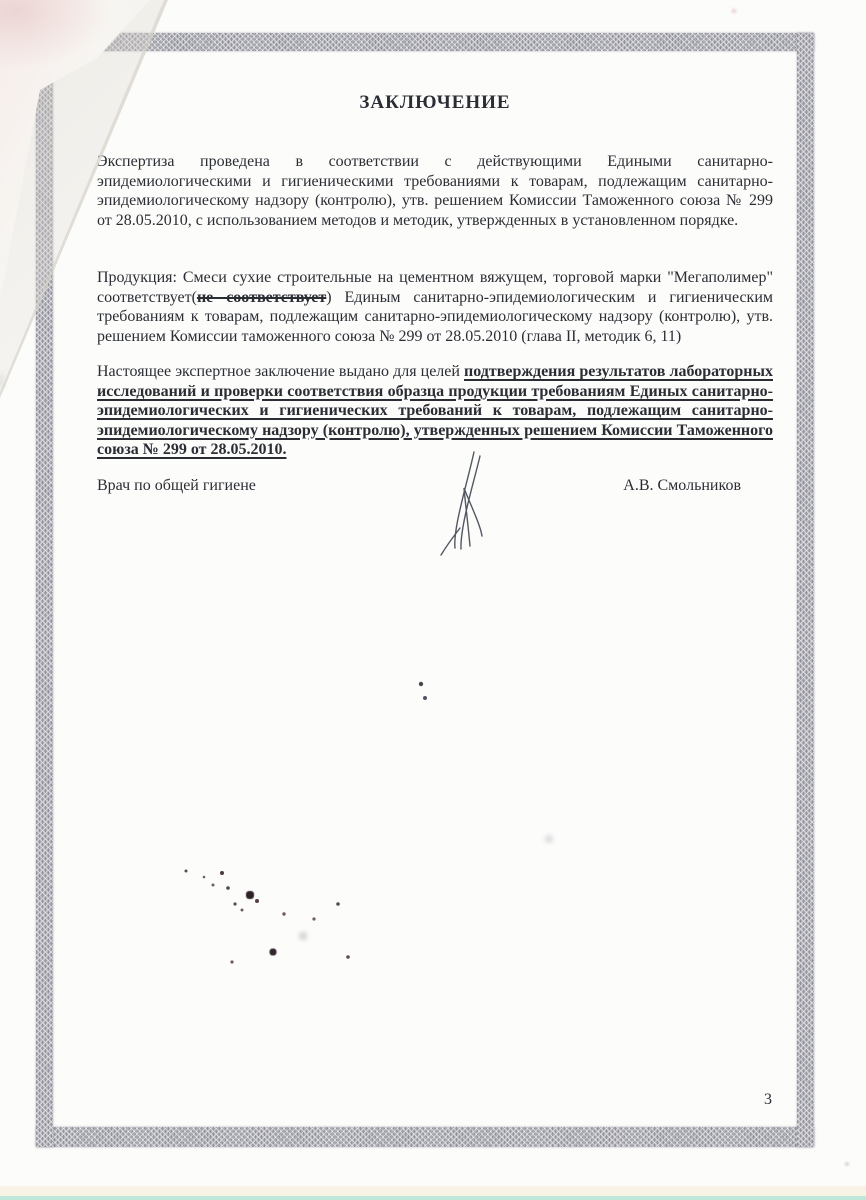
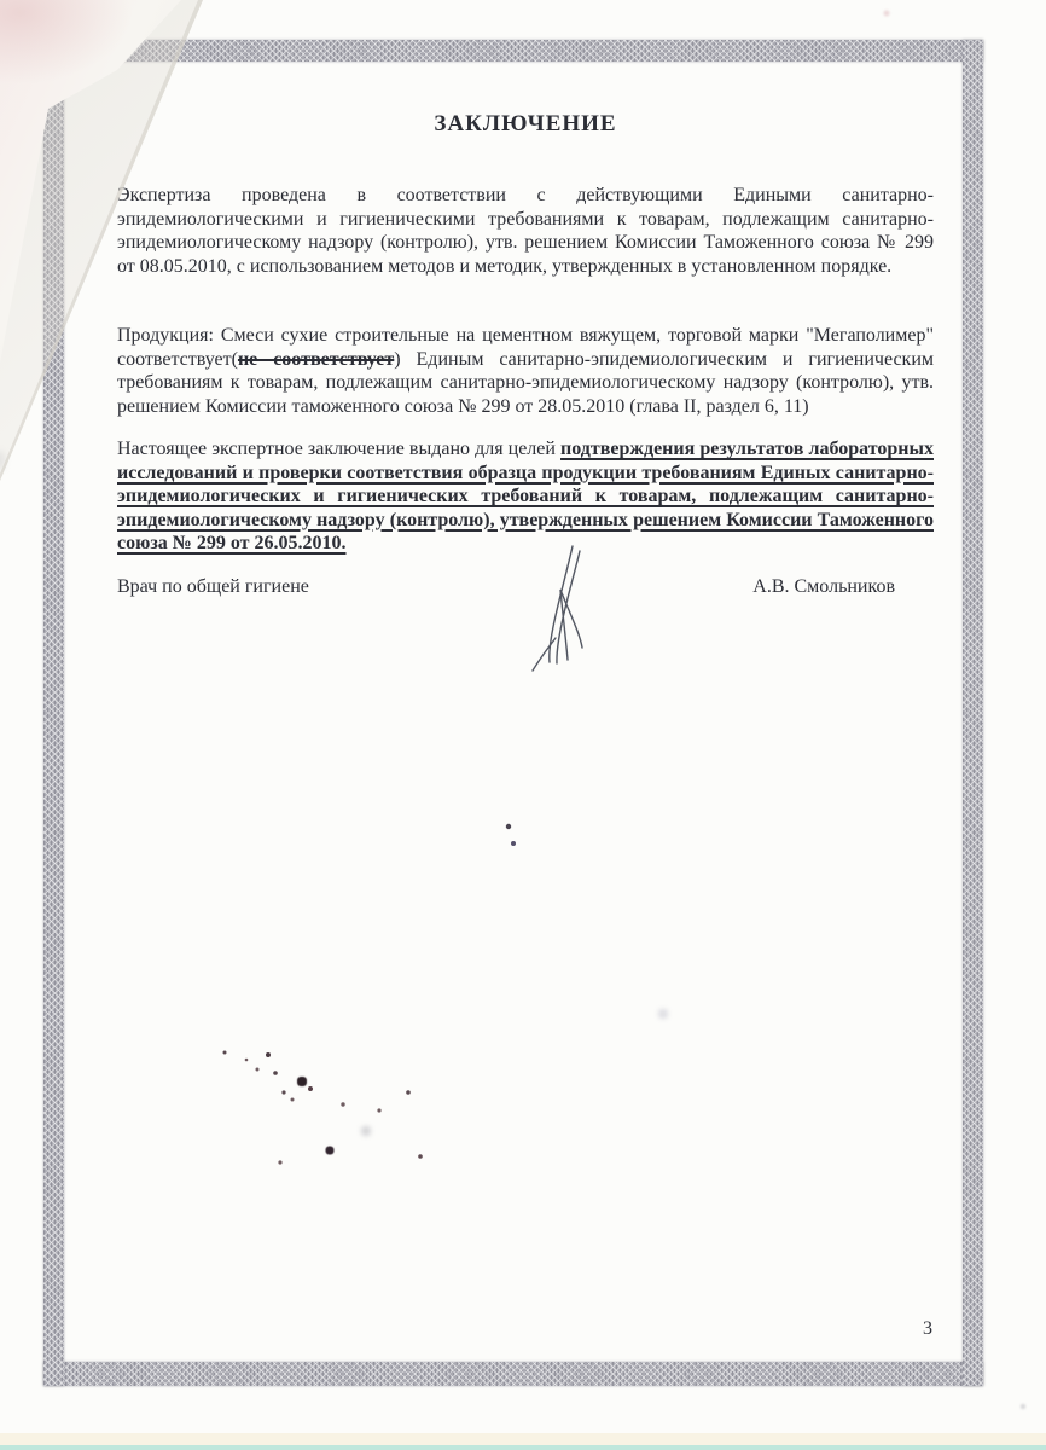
  ЗАКЛЮЧЕНИЕ
- Экспертиза проведена в соответствии с действующими Едиными санитарно-эпидемиологическими и гигиеническими требованиями к товарам, подлежащим санитарно-эпидемиологическому надзору (контролю), утв. решением Комиссии Таможенного союза № 299 от 28.05.2010, с использованием методов и методик, утвержденных в установленном порядке.
+ Экспертиза проведена в соответствии с действующими Едиными санитарно-эпидемиологическими и гигиеническими требованиями к товарам, подлежащим санитарно-эпидемиологическому надзору (контролю), утв. решением Комиссии Таможенного союза № 299 от 08.05.2010, с использованием методов и методик, утвержденных в установленном порядке.
- Продукция: Смеси сухие строительные на цементном вяжущем, торговой марки "Мегаполимер" соответствует(не соответствует) Единым санитарно-эпидемиологическим и гигиеническим требованиям к товарам, подлежащим санитарно-эпидемиологическому надзору (контролю), утв. решением Комиссии таможенного союза № 299 от 28.05.2010 (глава II, методик 6, 11)
+ Продукция: Смеси сухие строительные на цементном вяжущем, торговой марки "Мегаполимер" соответствует(не соответствует) Единым санитарно-эпидемиологическим и гигиеническим требованиям к товарам, подлежащим санитарно-эпидемиологическому надзору (контролю), утв. решением Комиссии таможенного союза № 299 от 28.05.2010 (глава II, раздел 6, 11)
- Настоящее экспертное заключение выдано для целей подтверждения результатов лабораторных исследований и проверки соответствия образца продукции требованиям Единых санитарно-эпидемиологических и гигиенических требований к товарам, подлежащим санитарно-эпидемиологическому надзору (контролю), утвержденных решением Комиссии Таможенного союза № 299 от 28.05.2010.
+ Настоящее экспертное заключение выдано для целей подтверждения результатов лабораторных исследований и проверки соответствия образца продукции требованиям Единых санитарно-эпидемиологических и гигиенических требований к товарам, подлежащим санитарно-эпидемиологическому надзору (контролю), утвержденных решением Комиссии Таможенного союза № 299 от 26.05.2010.
  Врач по общей гигиене
  А.В. Смольников
  3
